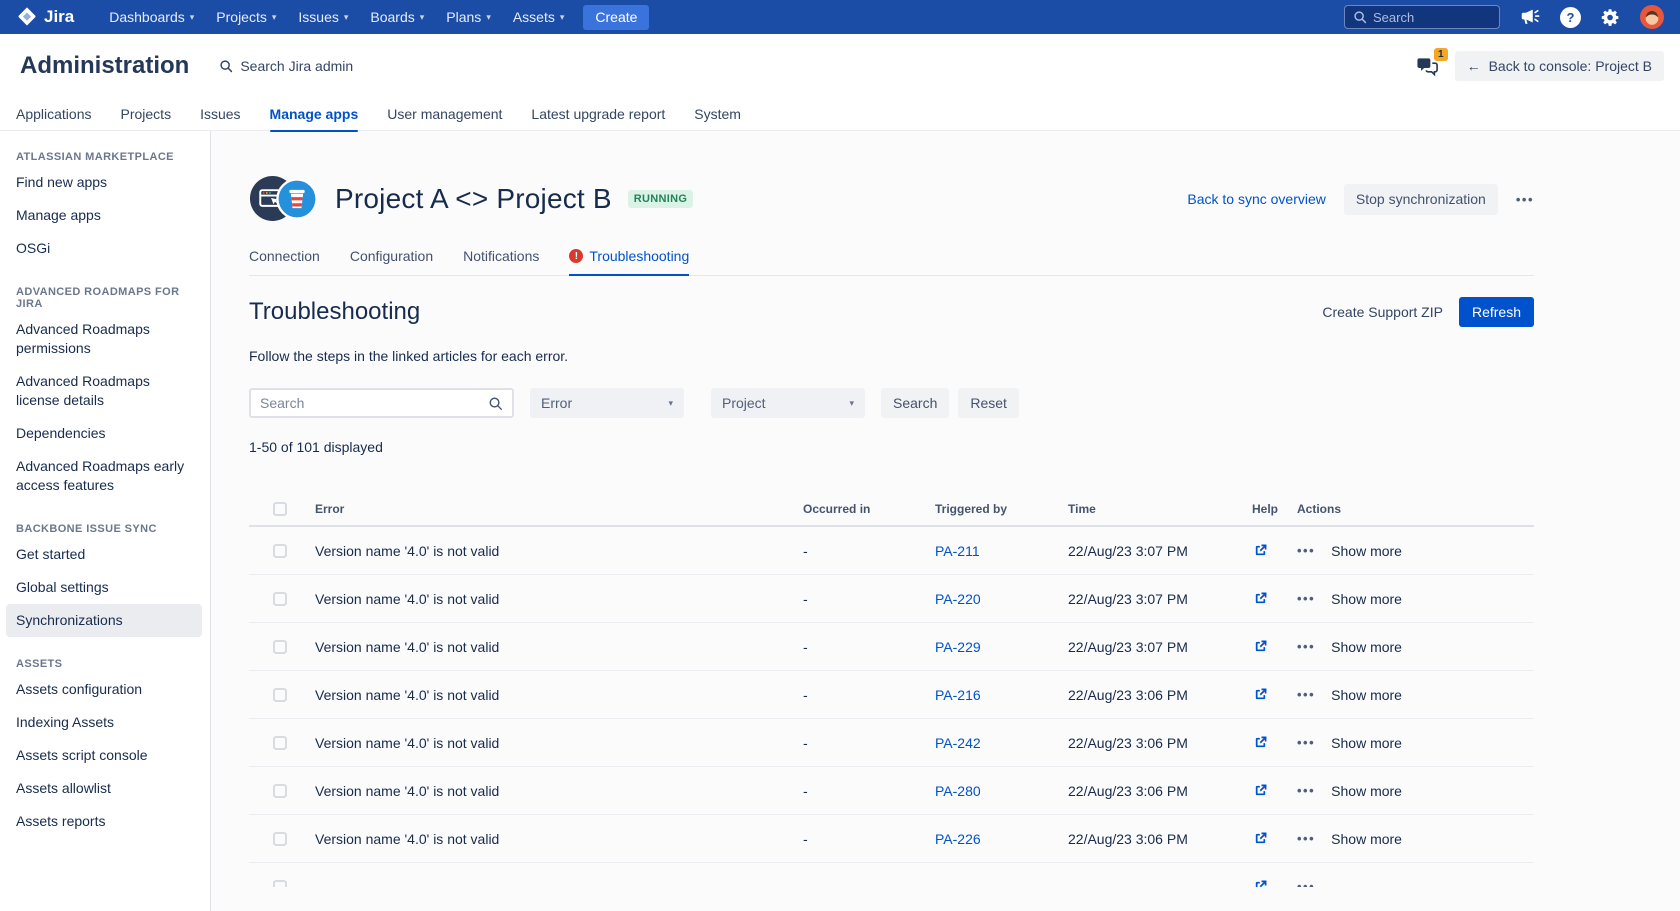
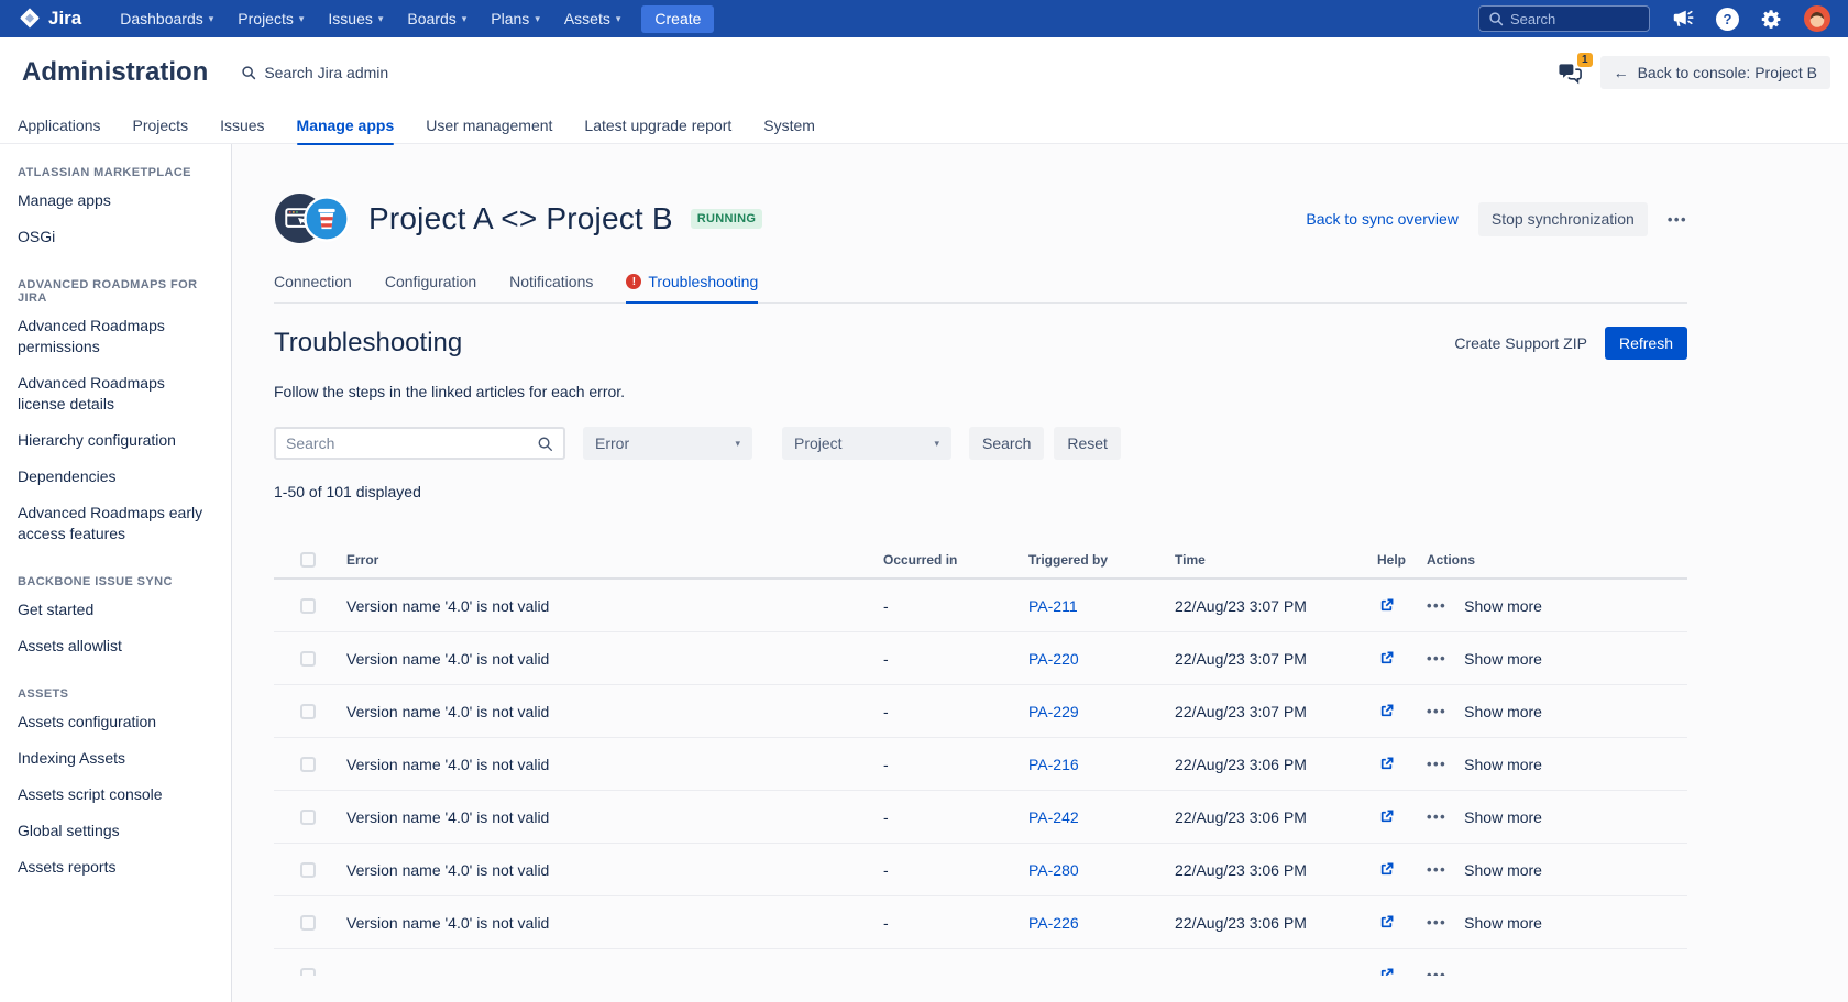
  Jira
  Dashboards
  ▾
  Projects
  ▾
  Issues
  ▾
  Boards
  ▾
  Plans
  ▾
  Assets
  ▾
  Create
  Search
  ?
  Administration
  Search Jira admin
  1
  ←
  Back to console: Project B
  Applications
  Projects
  Issues
  Manage apps
  User management
  Latest upgrade report
  System
  ATLASSIAN MARKETPLACE
- Find new apps
  Manage apps
  OSGi
  ADVANCED ROADMAPS FOR JIRA
  Advanced Roadmaps permissions
  Advanced Roadmaps license details
+ Hierarchy configuration
  Dependencies
  Advanced Roadmaps early access features
  BACKBONE ISSUE SYNC
  Get started
- Global settings
+ Assets allowlist
- Synchronizations
  ASSETS
  Assets configuration
  Indexing Assets
  Assets script console
- Assets allowlist
+ Global settings
  Assets reports
  Project A <> Project B
  RUNNING
  Back to sync overview
  Stop synchronization
  •••
  Connection
  Configuration
  Notifications
  !
  Troubleshooting
  Troubleshooting
  Create Support ZIP
  Refresh
  Follow the steps in the linked articles for each error.
  Search
  Error
  ▾
  Project
  ▾
  Search
  Reset
  1-50 of 101 displayed
  Error
  Occurred in
  Triggered by
  Time
  Help
  Actions
  Version name '4.0' is not valid
  -
  PA-211
  22/Aug/23 3:07 PM
  •••
  Show more
  Version name '4.0' is not valid
  -
  PA-220
  22/Aug/23 3:07 PM
  •••
  Show more
  Version name '4.0' is not valid
  -
  PA-229
  22/Aug/23 3:07 PM
  •••
  Show more
  Version name '4.0' is not valid
  -
  PA-216
  22/Aug/23 3:06 PM
  •••
  Show more
  Version name '4.0' is not valid
  -
  PA-242
  22/Aug/23 3:06 PM
  •••
  Show more
  Version name '4.0' is not valid
  -
  PA-280
  22/Aug/23 3:06 PM
  •••
  Show more
  Version name '4.0' is not valid
  -
  PA-226
  22/Aug/23 3:06 PM
  •••
  Show more
  •••
